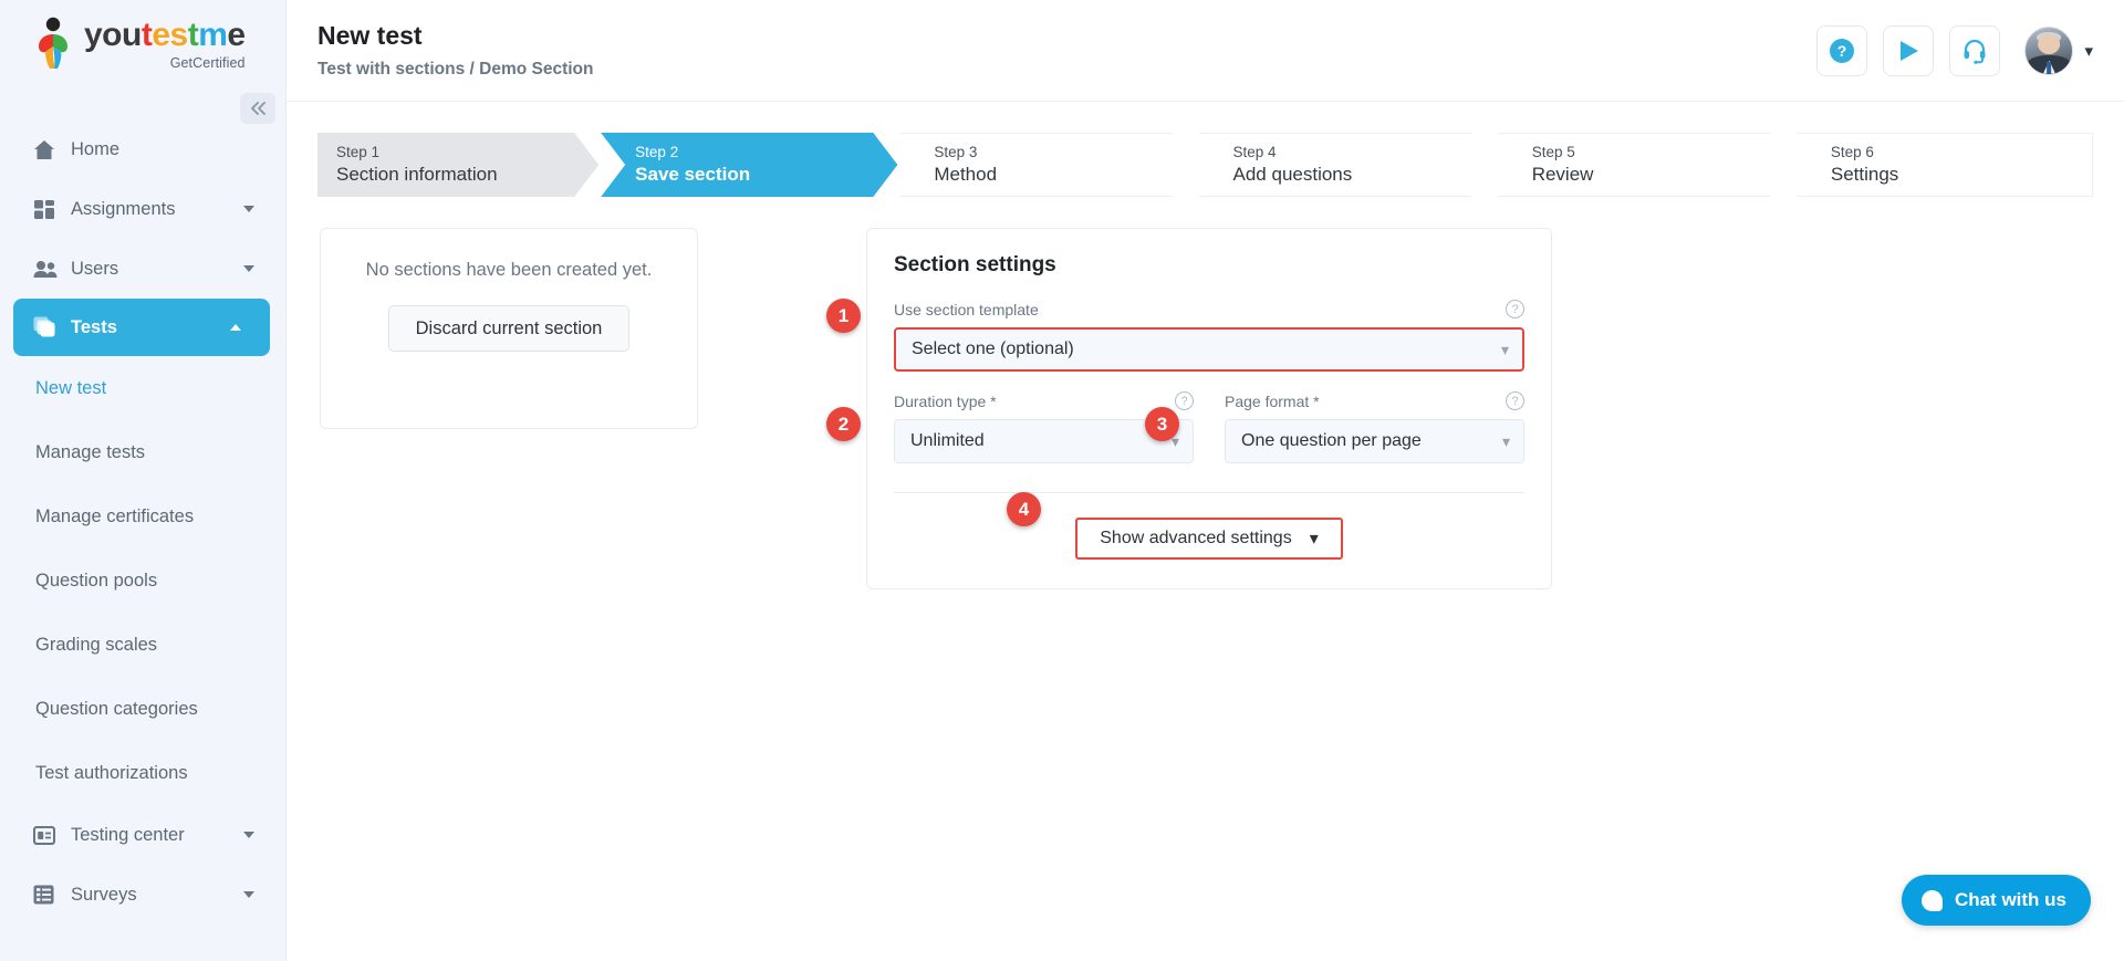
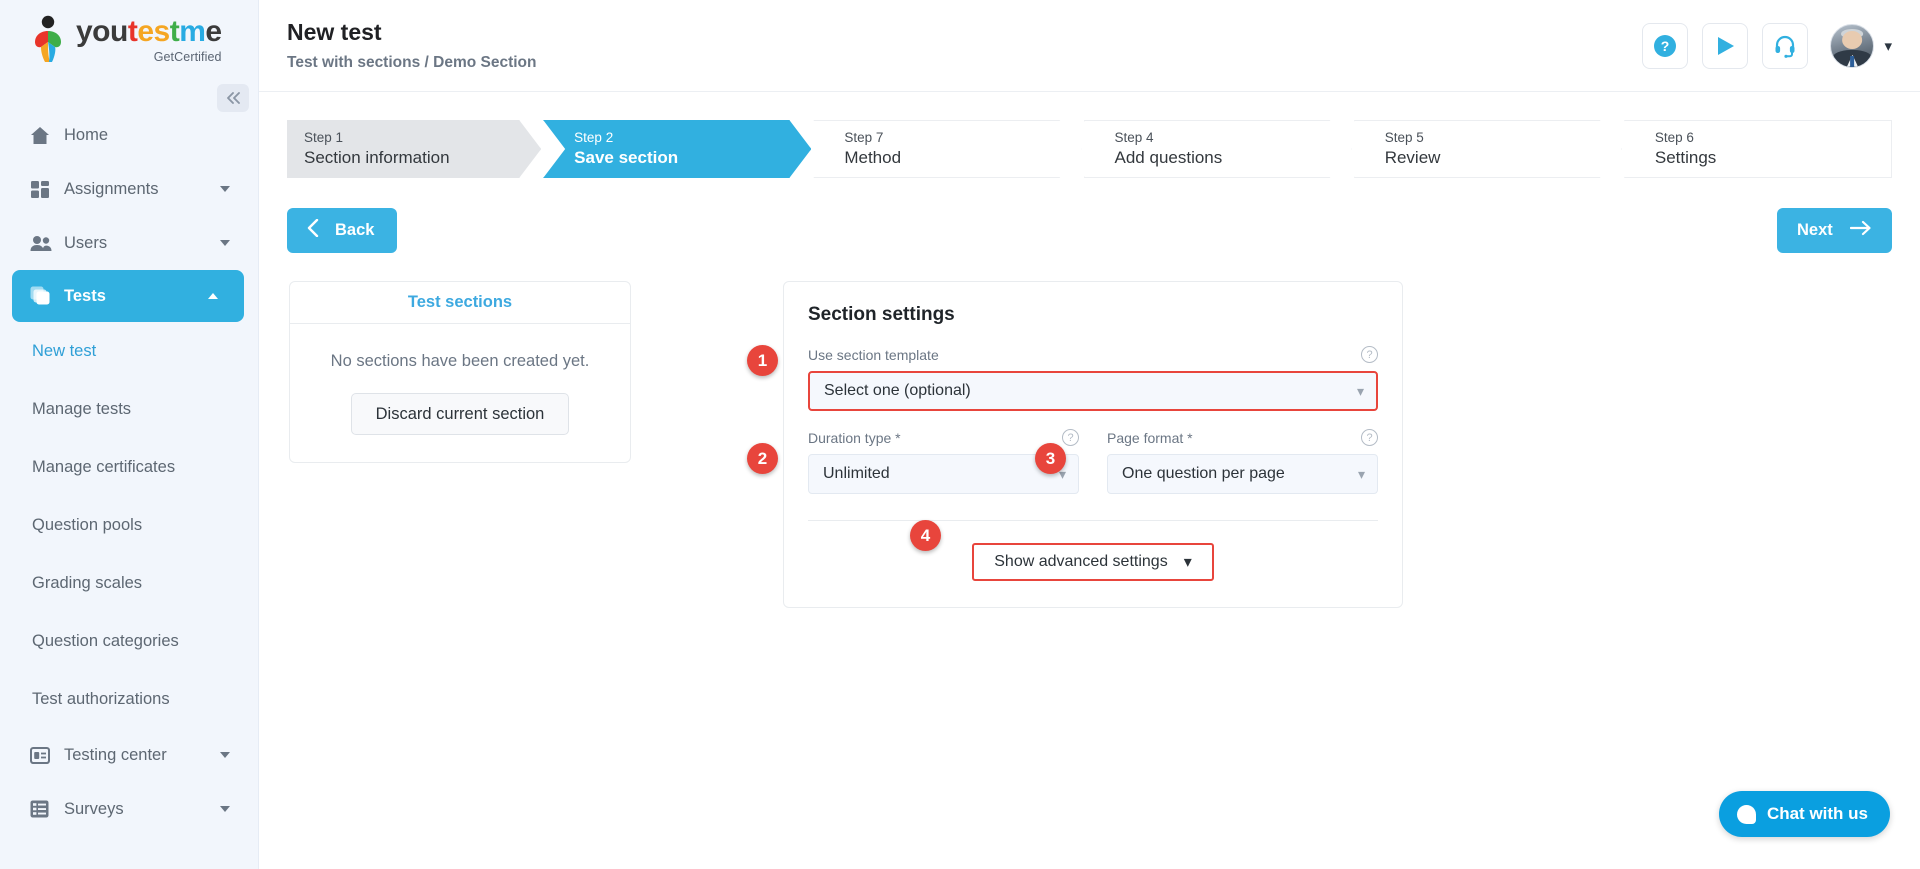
  youtestme
  GetCertified
  Home
  Assignments
  Users
  Tests
  New test
  Manage tests
  Manage certificates
  Question pools
  Grading scales
  Question categories
  Test authorizations
  Testing center
  Surveys
  New test
  Test with sections / Demo Section
  ?
  ▾
  Step 1
  Section information
  Step 2
  Save section
- Step 3
+ Step 7
  Method
  Step 4
  Add questions
  Step 5
  Review
  Step 6
  Settings
+ Back
+ Next
+ Test sections
  No sections have been created yet.
  Discard current section
  Section settings
  Use section template
  ?
  Select one (optional)
  ▾
  1
  Duration type *
  ?
  Unlimited
  ▾
  2
  Page format *
  ?
  One question per page
  ▾
  3
  Show advanced settings
  ▾
  4
  Chat with us
